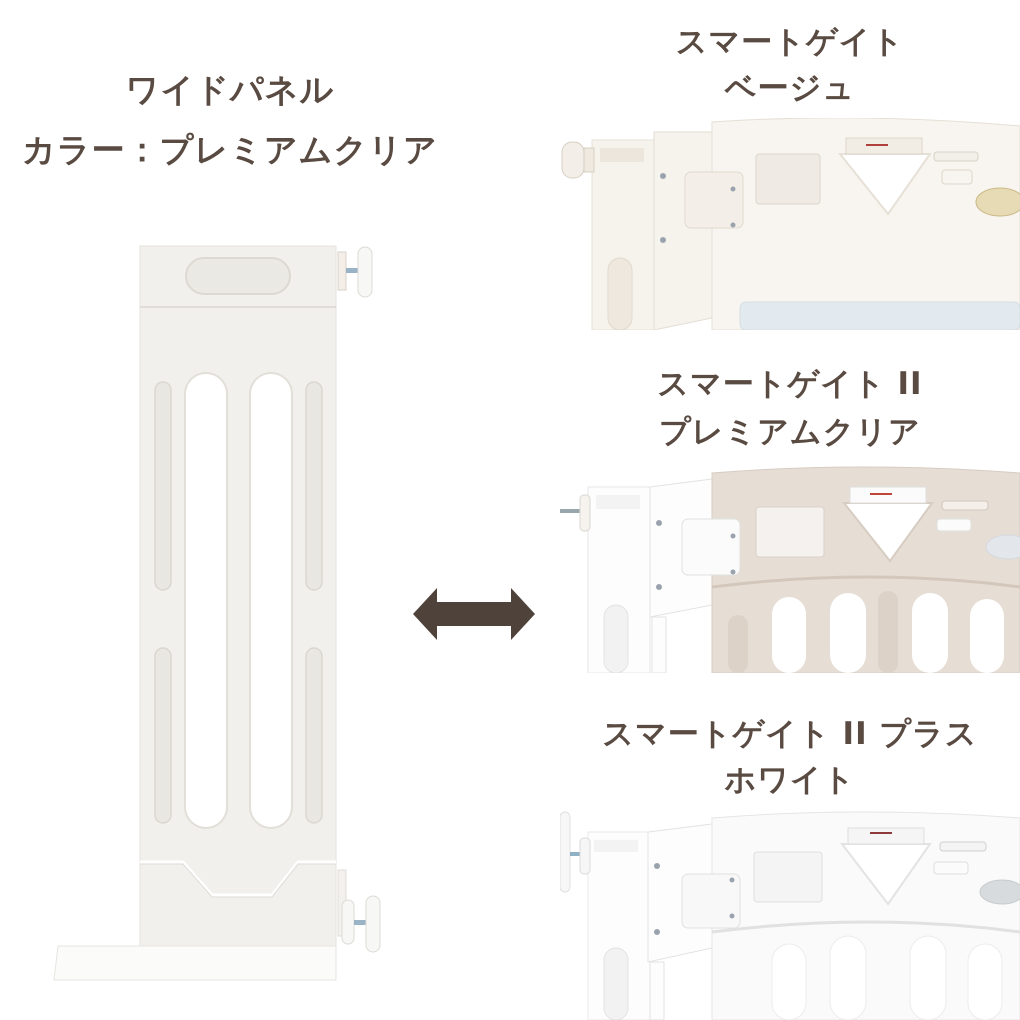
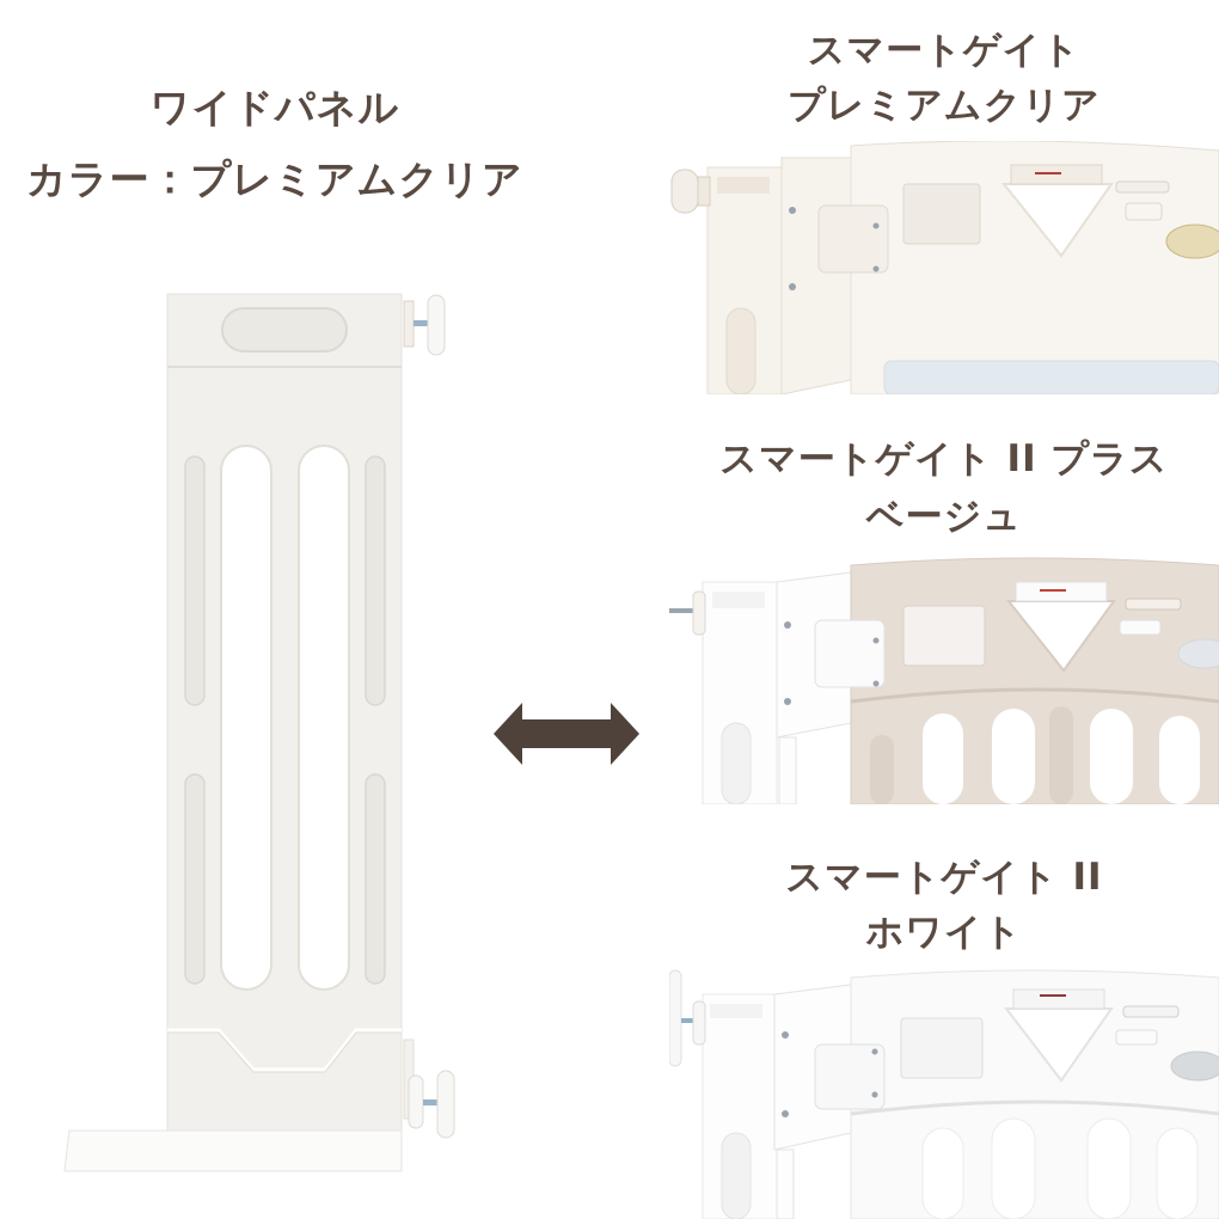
  ワイドパネル
  カラー：プレミアムクリア
  スマートゲイト
- ベージュ
+ プレミアムクリア
- スマートゲイト II
+ スマートゲイト II プラス
- プレミアムクリア
+ ベージュ
- スマートゲイト II プラス
+ スマートゲイト II
  ホワイト
